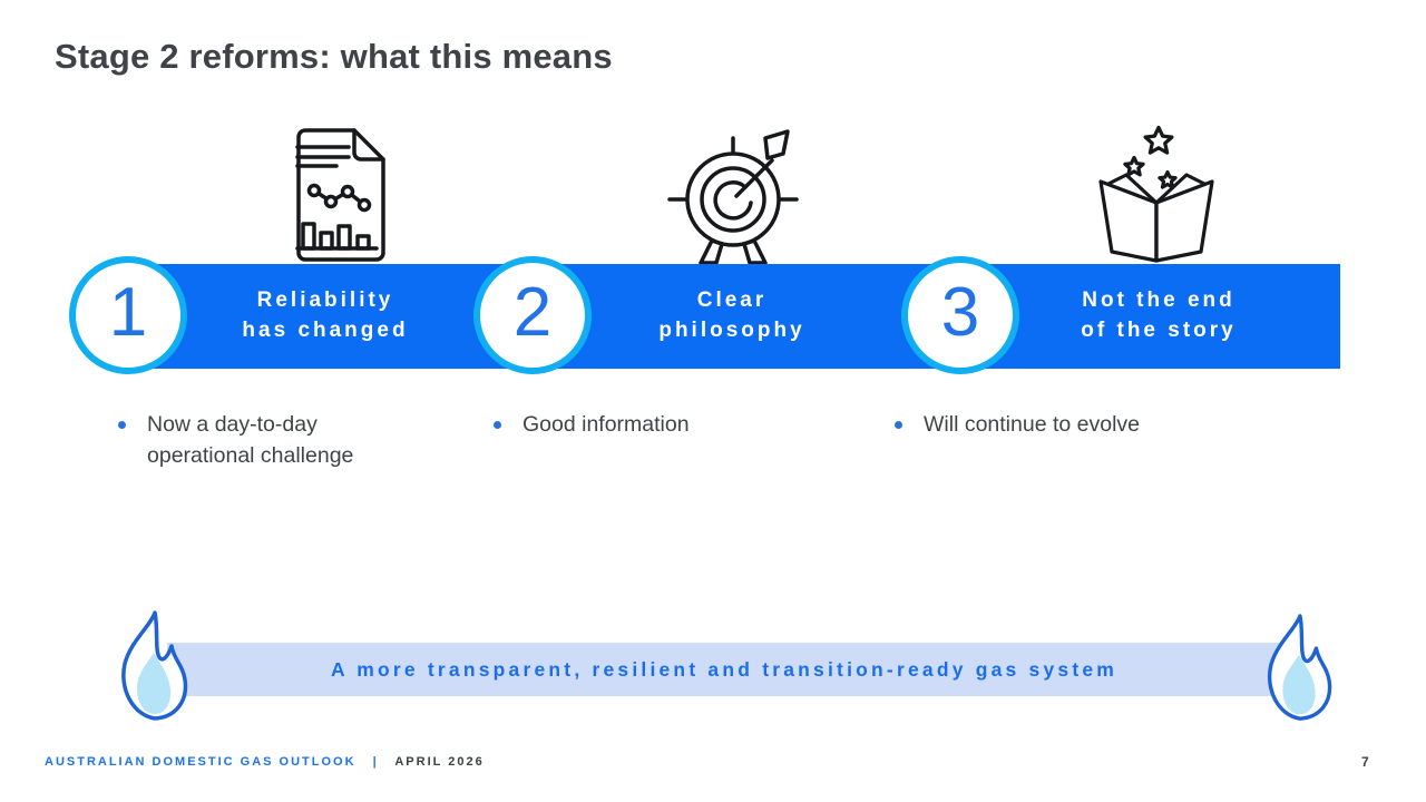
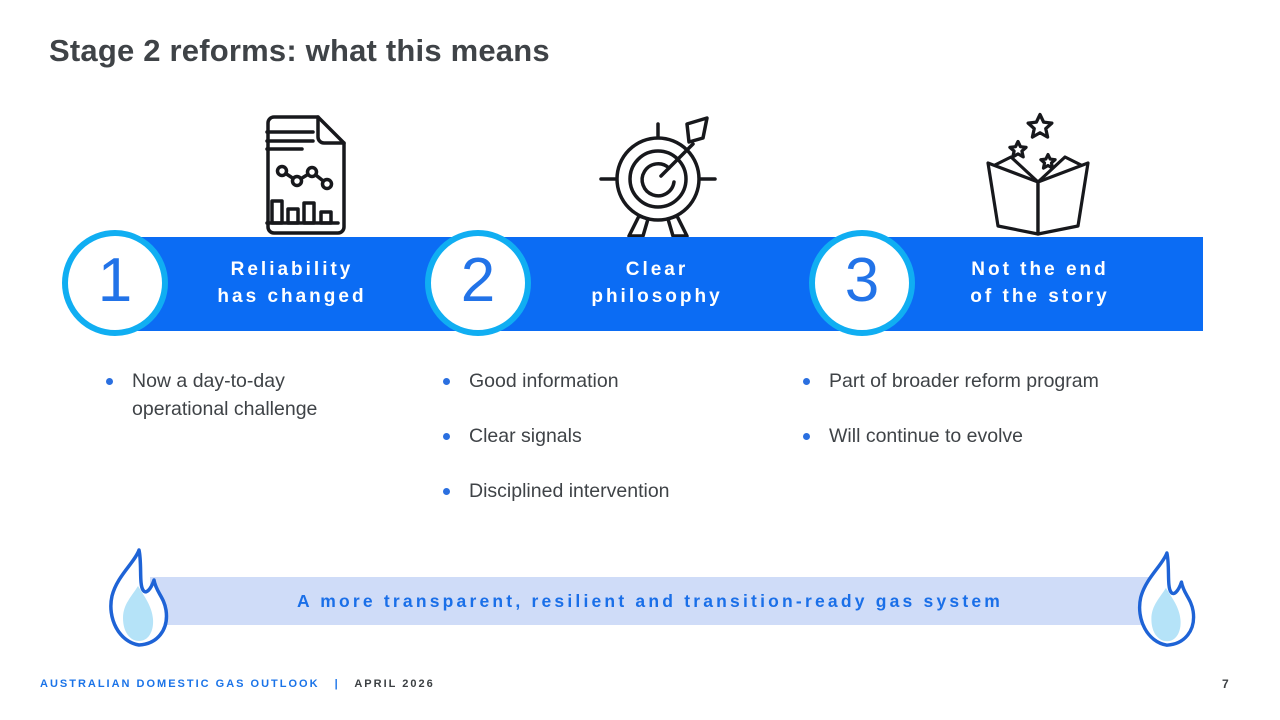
  Stage 2 reforms: what this means
  1
  2
  3
  Reliability
  has changed
  Clear
  philosophy
  Not the end
  of the story
  Now a day-to-day operational challenge
  Good information
+ Clear signals
+ Disciplined intervention
+ Part of broader reform program
  Will continue to evolve
  A more transparent, resilient and transition-ready gas system
  AUSTRALIAN DOMESTIC GAS OUTLOOK | APRIL 2026
  7
